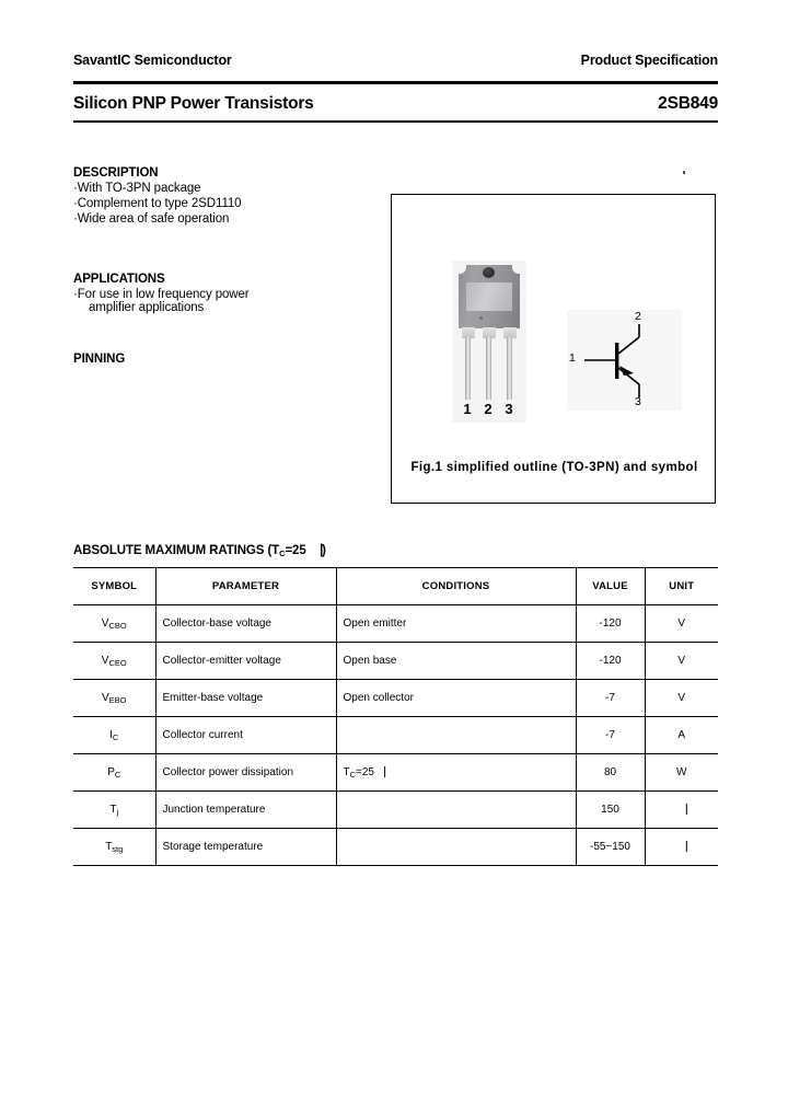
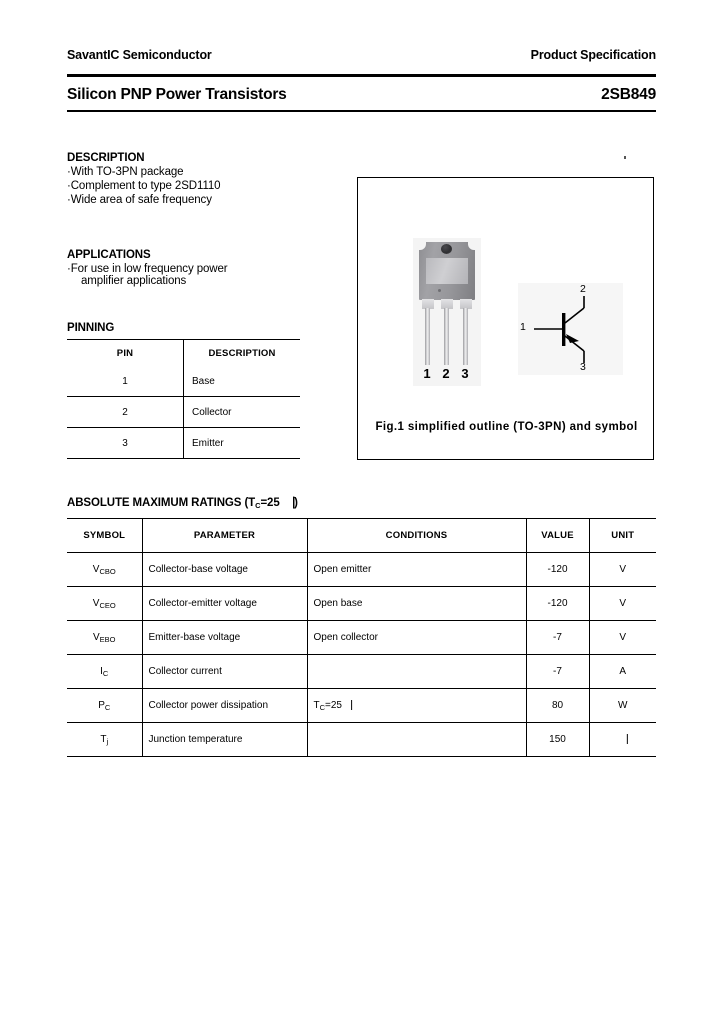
  SavantIC Semiconductor
  Product Specification
  Silicon PNP Power Transistors
  2SB849
  DESCRIPTION
  ·With TO-3PN package
  ·Complement to type 2SD1110
- ·Wide area of safe operation
+ ·Wide area of safe frequency
  APPLICATIONS
  ·For use in low frequency power
  amplifier applications
  PINNING
+ PIN	DESCRIPTION
+ 1	Base
+ 2	Collector
+ 3	Emitter
  1
  2
  3
  1
  2
  3
  Fig.1 simplified outline (TO-3PN) and symbol
  ABSOLUTE MAXIMUM RATINGS (TC=25 ⎹)
  SYMBOL	PARAMETER	CONDITIONS	VALUE	UNIT
  VCBO	Collector-base voltage	Open emitter	-120	V
  VCEO	Collector-emitter voltage	Open base	-120	V
  VEBO	Emitter-base voltage	Open collector	-7	V
  IC	Collector current		-7	A
  PC	Collector power dissipation	TC=25⎹	80	W
  Tj	Junction temperature		150	⎹
- Tstg	Storage temperature		-55~150	⎹
